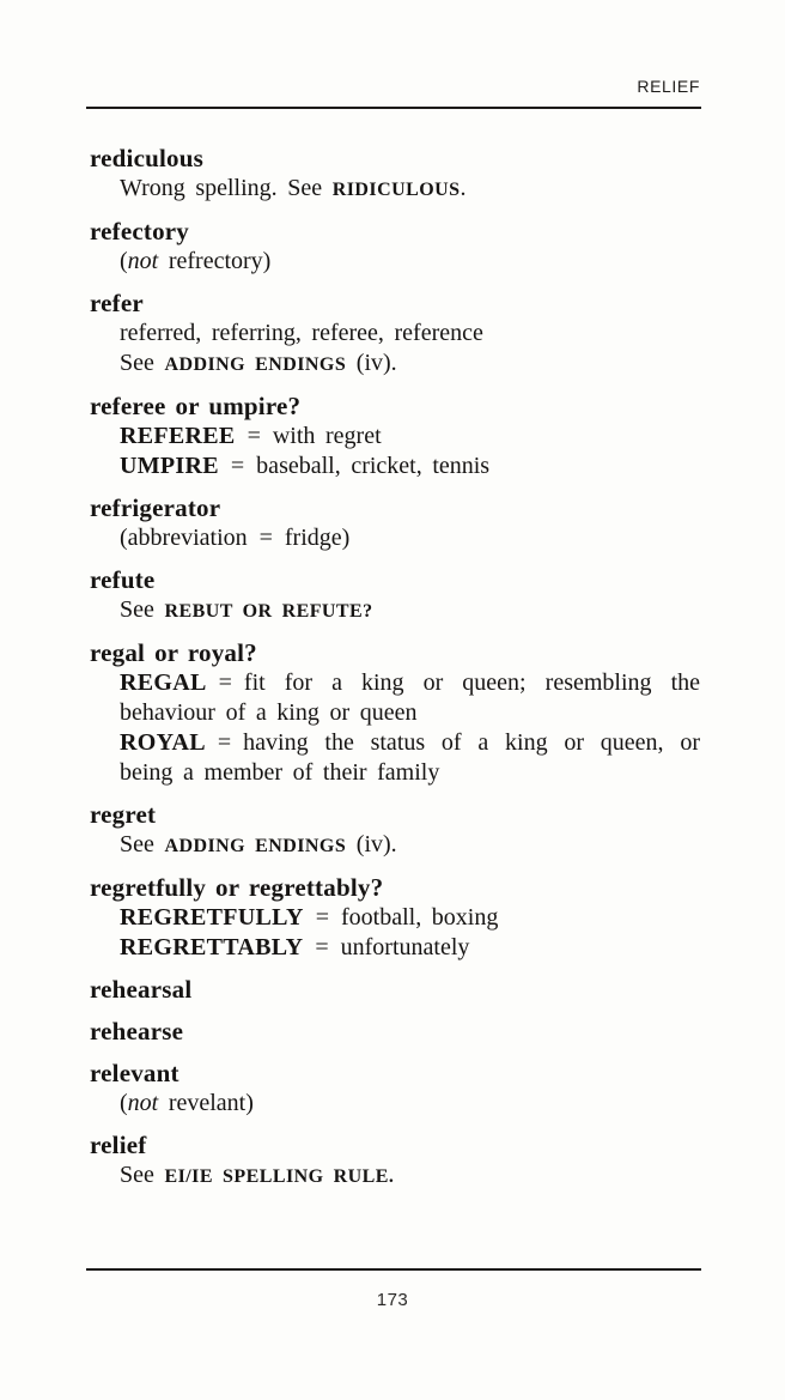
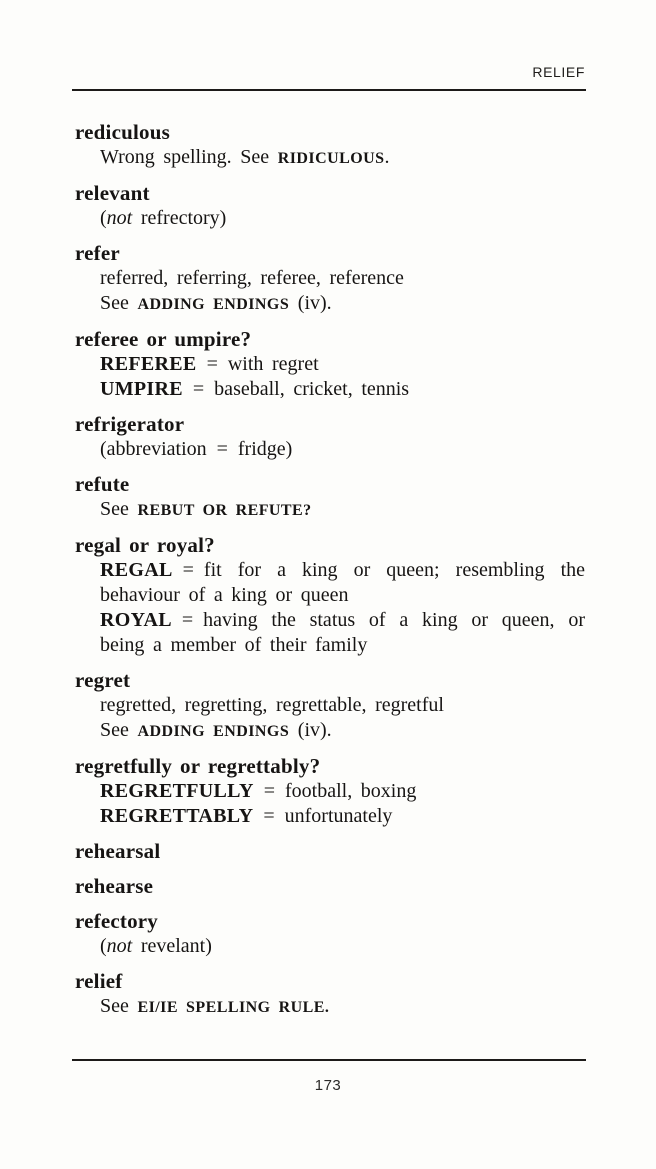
  RELIEF
  rediculous
  Wrong spelling. See RIDICULOUS.
- refectory
+ relevant
  (not refrectory)
  refer
  referred, referring, referee, reference
  See ADDING ENDINGS (iv).
  referee or umpire?
  REFEREE = with regret
  UMPIRE = baseball, cricket, tennis
  refrigerator
  (abbreviation = fridge)
  refute
  See REBUT OR REFUTE?
  regal or royal?
  REGAL = fit for a king or queen; resembling the
  behaviour of a king or queen
  ROYAL = having the status of a king or queen, or
  being a member of their family
  regret
+ regretted, regretting, regrettable, regretful
  See ADDING ENDINGS (iv).
  regretfully or regrettably?
  REGRETFULLY = football, boxing
  REGRETTABLY = unfortunately
  rehearsal
  rehearse
- relevant
+ refectory
  (not revelant)
  relief
  See EI/IE SPELLING RULE.
  173
